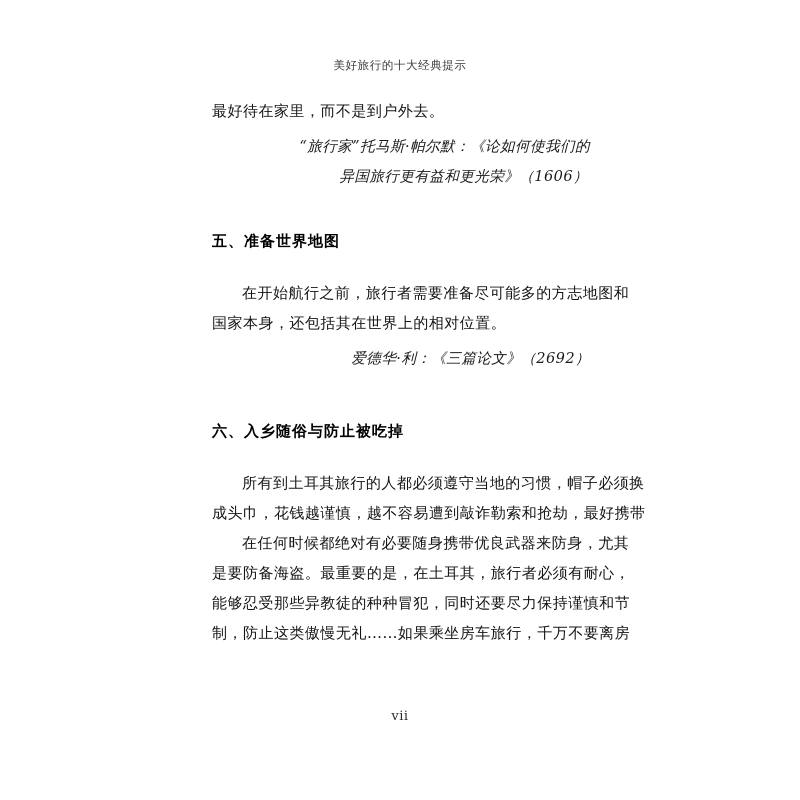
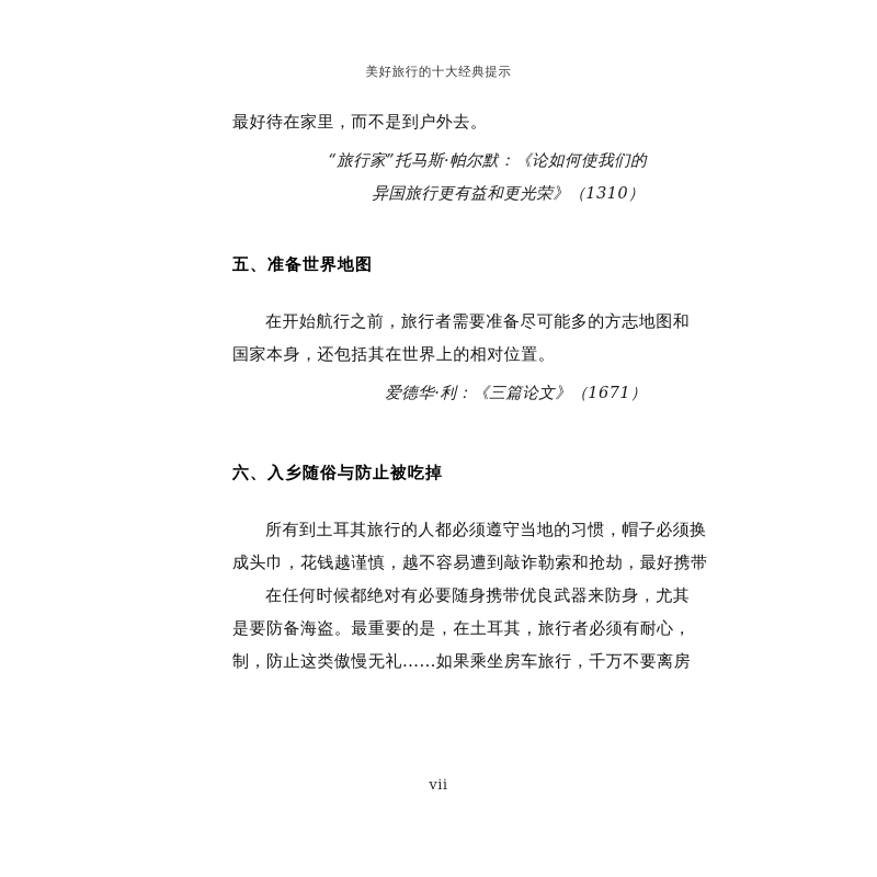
  美好旅行的十大经典提示
  最好待在家里，而不是到户外去。
  “旅行家”托马斯·帕尔默：《论如何使我们的
- 异国旅行更有益和更光荣》（1606）
+ 异国旅行更有益和更光荣》（1310）
  五、准备世界地图
  在开始航行之前，旅行者需要准备尽可能多的方志地图和
  国家本身，还包括其在世界上的相对位置。
- 爱德华·利：《三篇论文》（2692）
+ 爱德华·利：《三篇论文》（1671）
  六、入乡随俗与防止被吃掉
  所有到土耳其旅行的人都必须遵守当地的习惯，帽子必须换
  成头巾，花钱越谨慎，越不容易遭到敲诈勒索和抢劫，最好携带
  在任何时候都绝对有必要随身携带优良武器来防身，尤其
  是要防备海盗。最重要的是，在土耳其，旅行者必须有耐心，
- 能够忍受那些异教徒的种种冒犯，同时还要尽力保持谨慎和节
  制，防止这类傲慢无礼……如果乘坐房车旅行，千万不要离房
  vii
